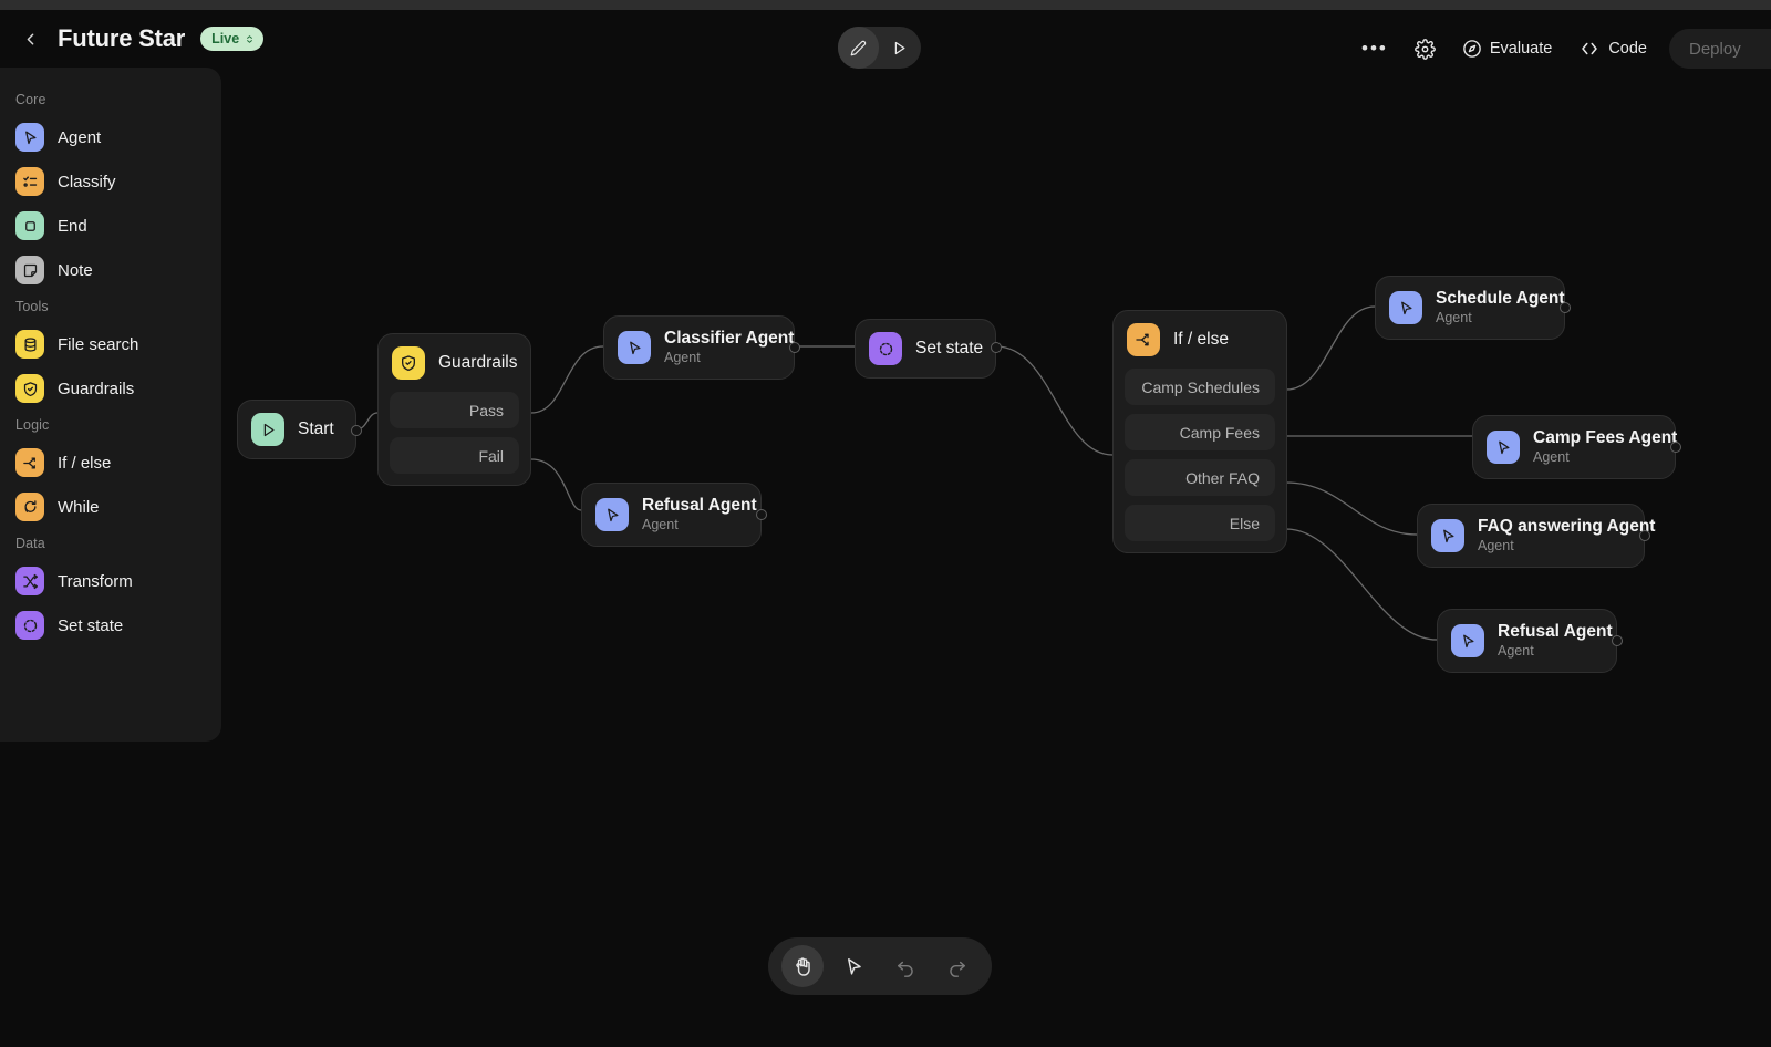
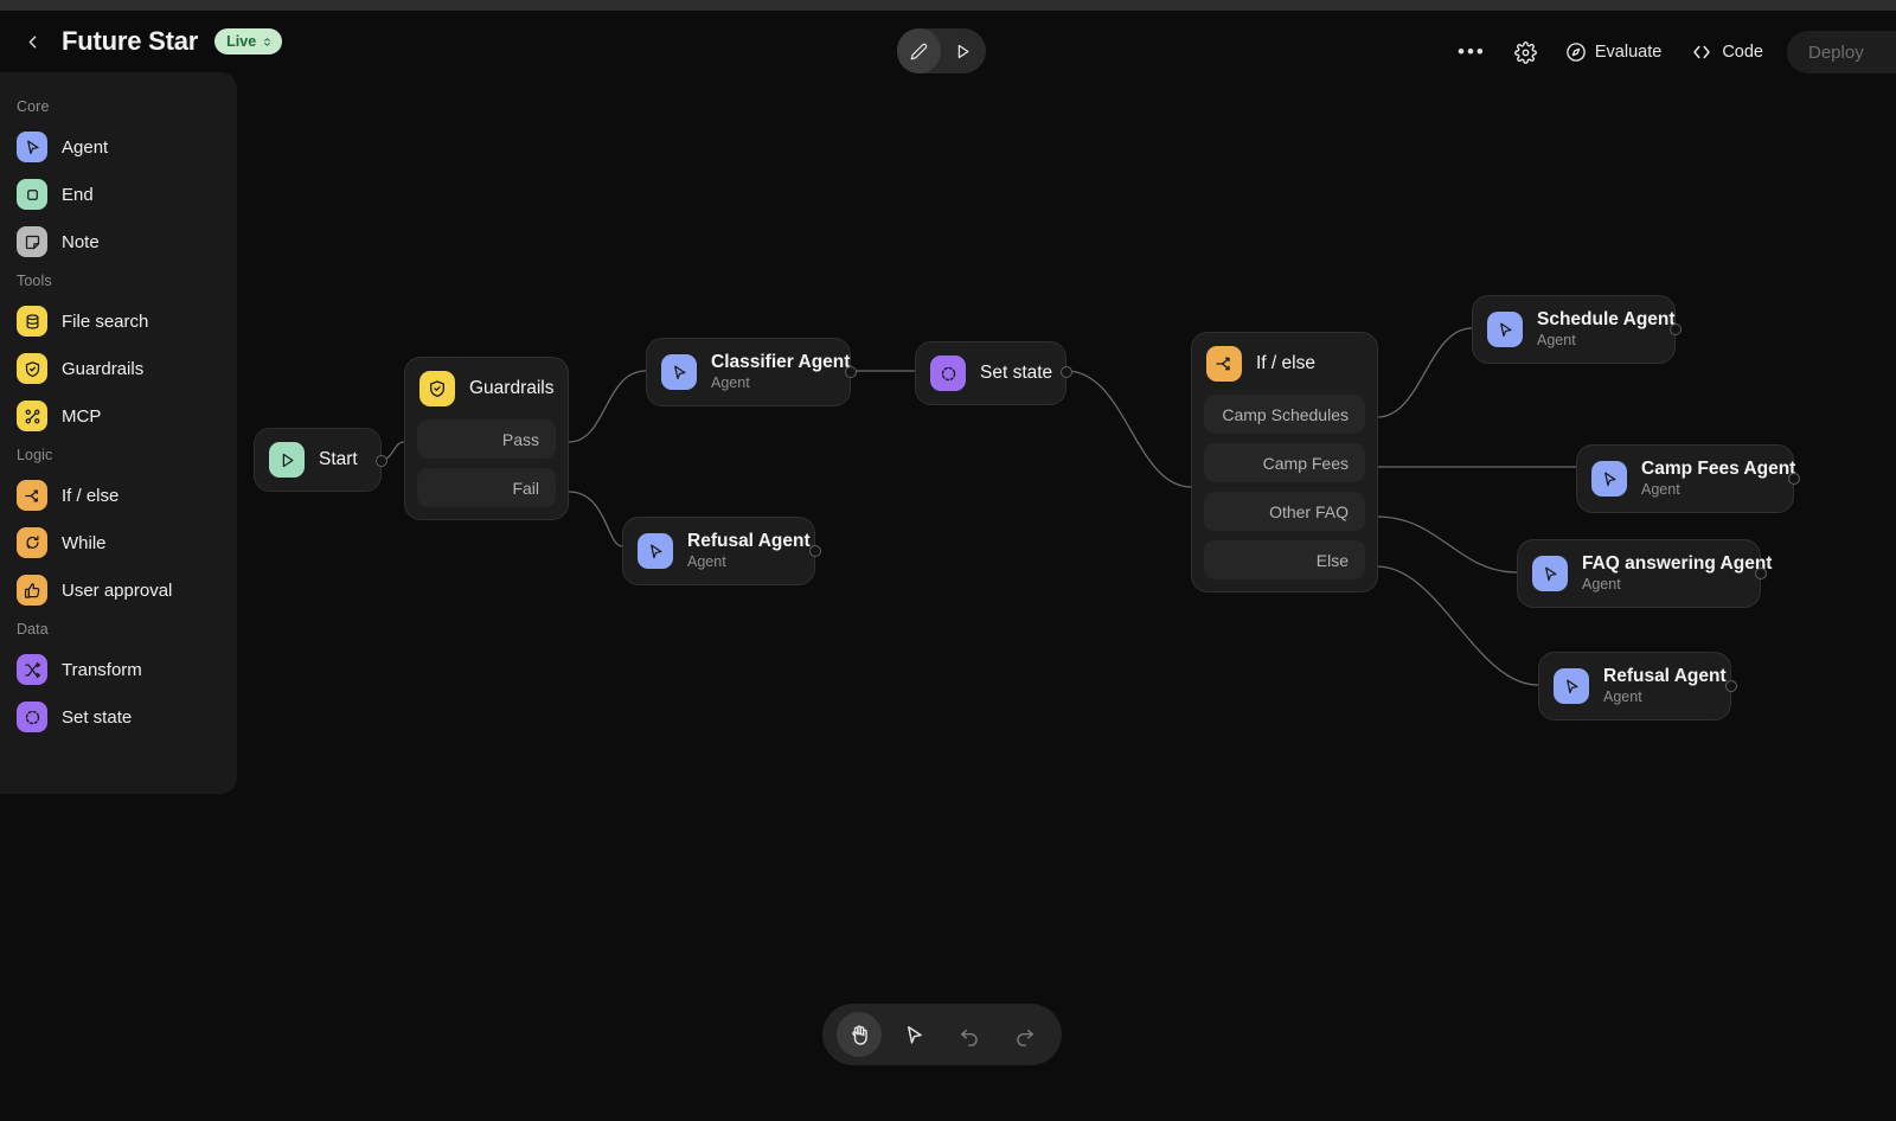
  Future Star
  Live
  •••
  Evaluate
  Code
  Deploy
  Core
  Agent
- Classify
  End
  Note
  Tools
  File search
  Guardrails
+ MCP
  Logic
  If / else
  While
+ User approval
  Data
  Transform
  Set state
  Start
  Guardrails
  Pass
  Fail
  Classifier Agent
  Agent
  Set state
  If / else
  Camp Schedules
  Camp Fees
  Other FAQ
  Else
  Refusal Agent
  Agent
  Schedule Agent
  Agent
  Camp Fees Agent
  Agent
  FAQ answering Agent
  Agent
  Refusal Agent
  Agent
